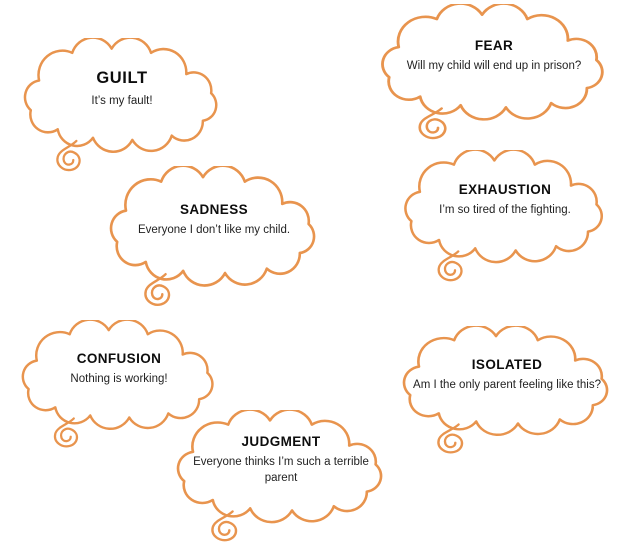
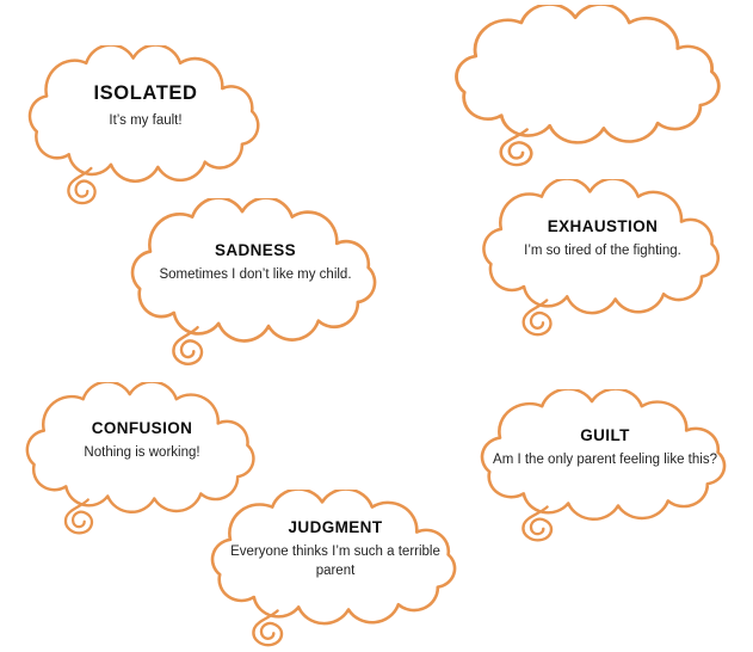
- GUILT
+ ISOLATED
  It’s my fault!
- FEAR
- Will my child will end up in prison?
  SADNESS
- Everyone I don’t like my child.
+ Sometimes I don’t like my child.
  EXHAUSTION
  I’m so tired of the fighting.
  CONFUSION
  Nothing is working!
- ISOLATED
+ GUILT
  Am I the only parent feeling like this?
  JUDGMENT
  Everyone thinks I’m such a terrible parent
